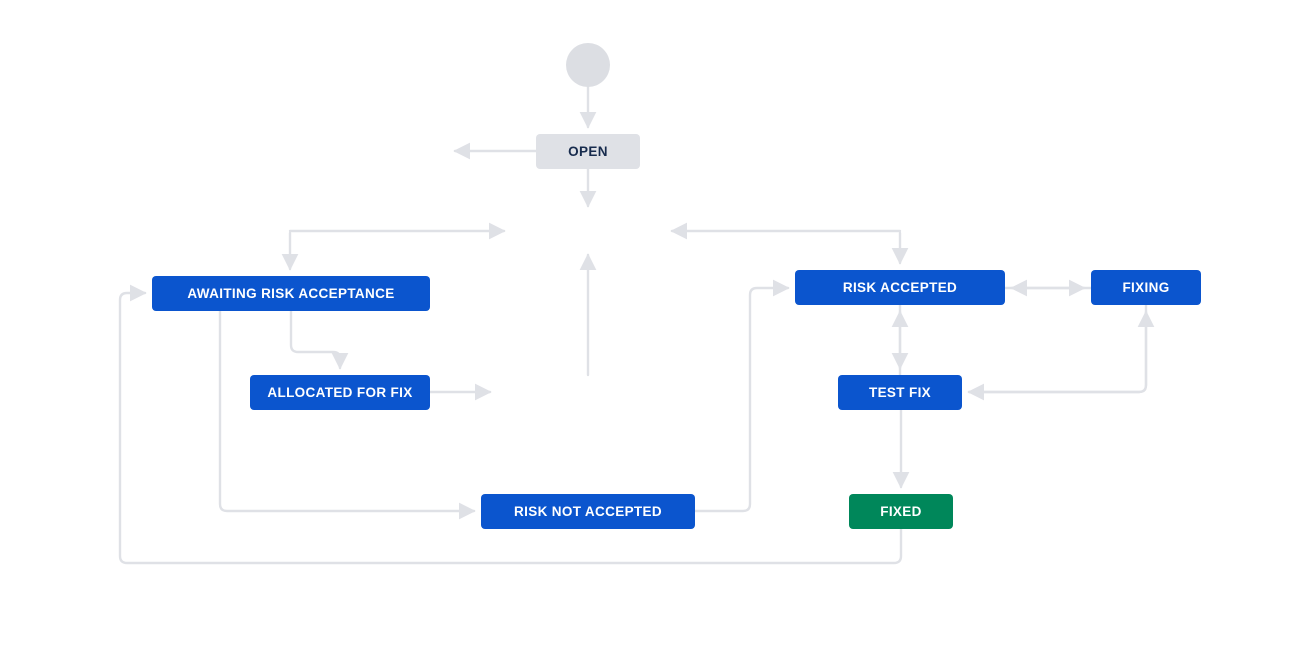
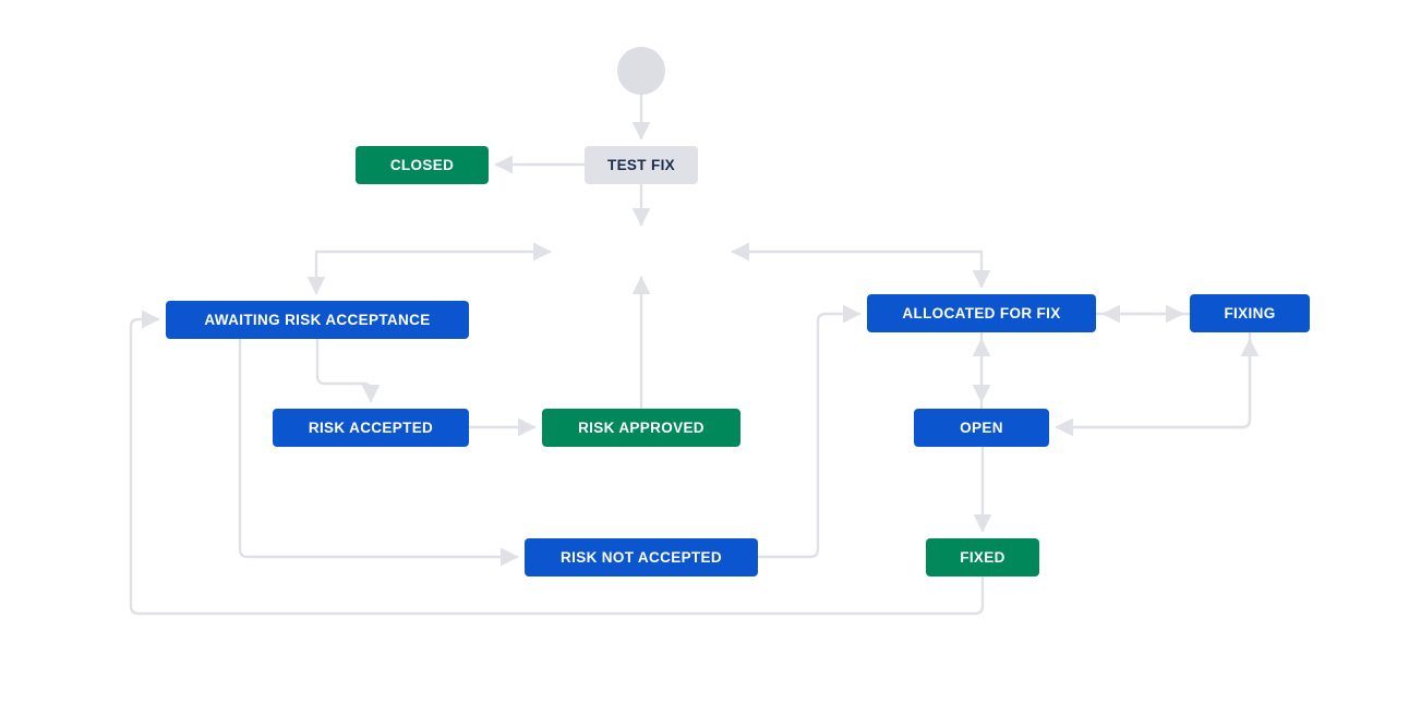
- OPEN
+ TEST FIX
+ CLOSED
  AWAITING RISK ACCEPTANCE
- ALLOCATED FOR FIX
+ RISK ACCEPTED
+ RISK APPROVED
  RISK NOT ACCEPTED
- RISK ACCEPTED
+ ALLOCATED FOR FIX
  FIXING
- TEST FIX
+ OPEN
  FIXED
